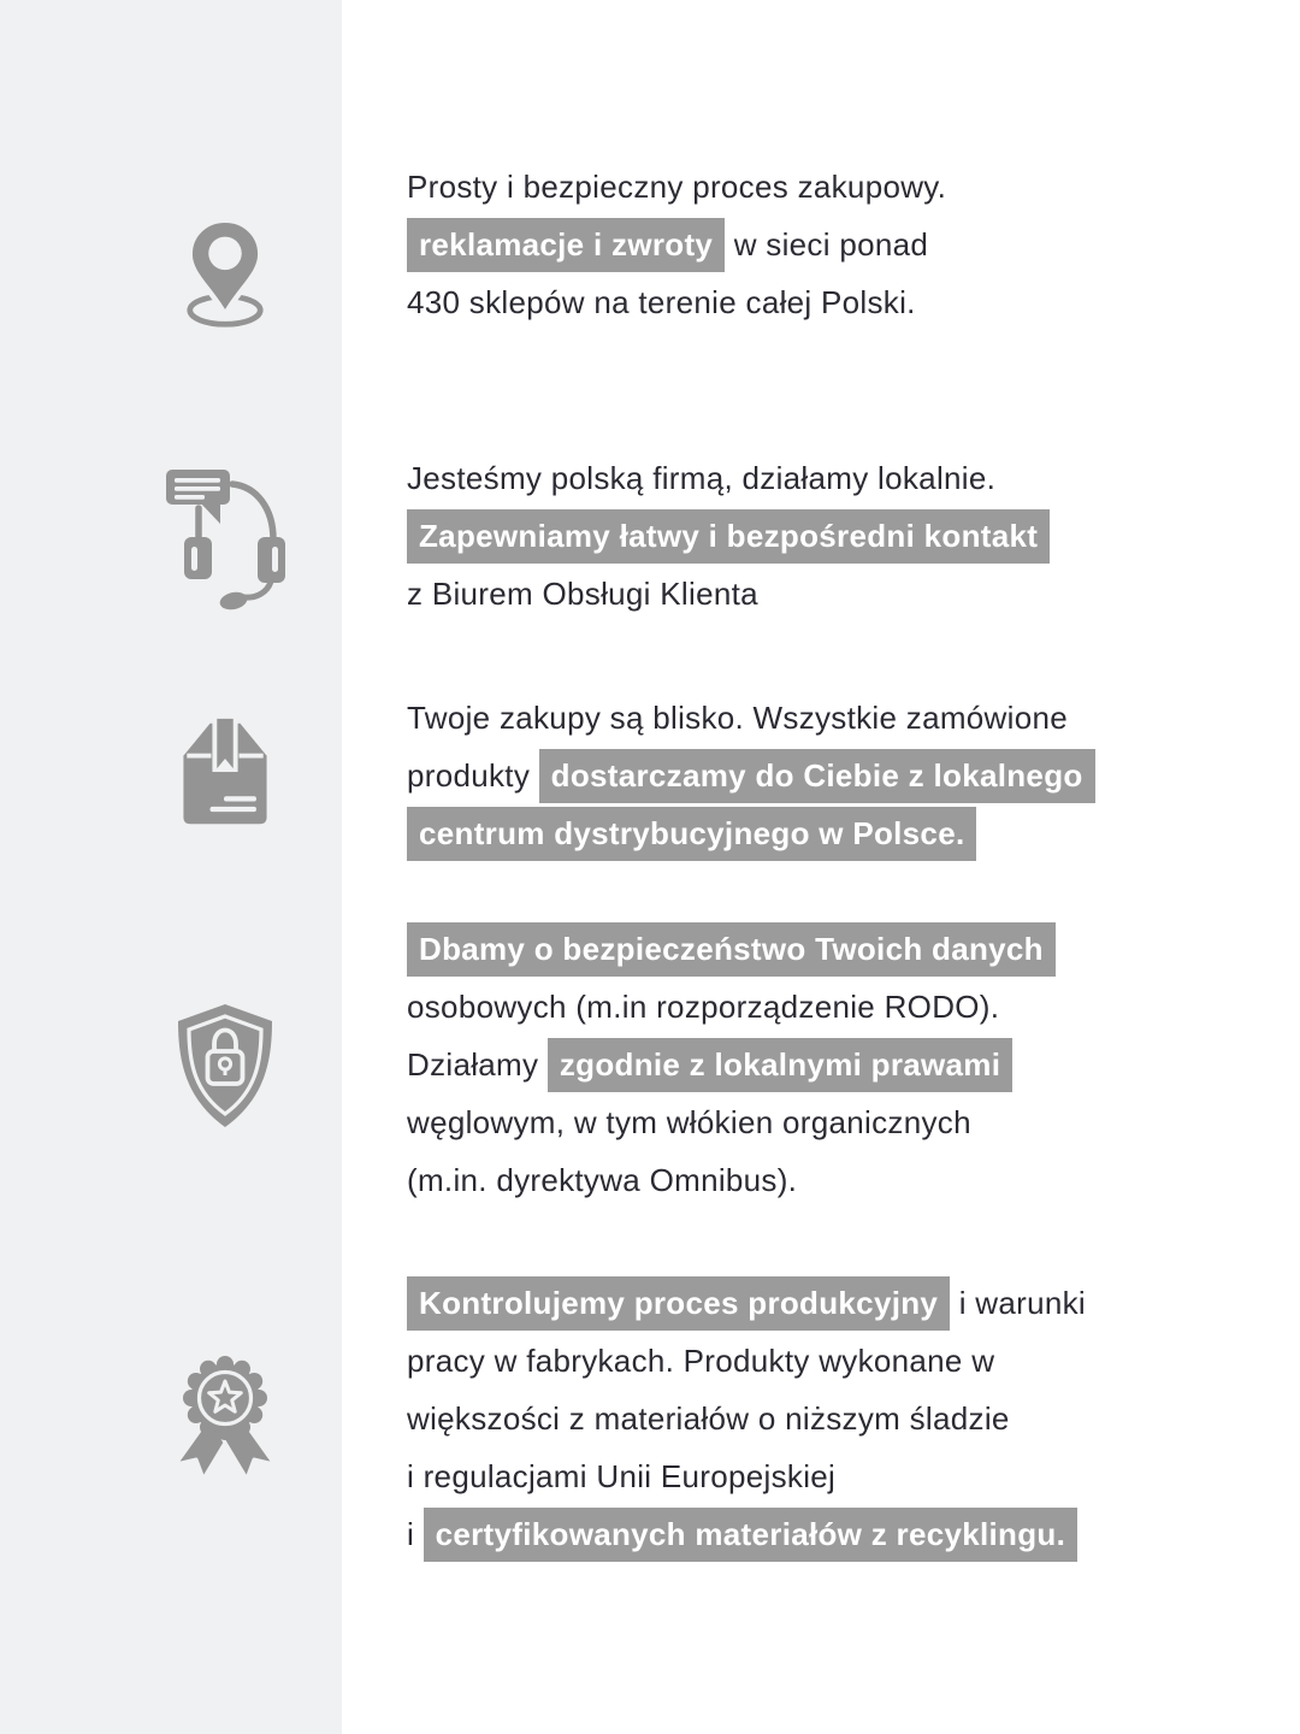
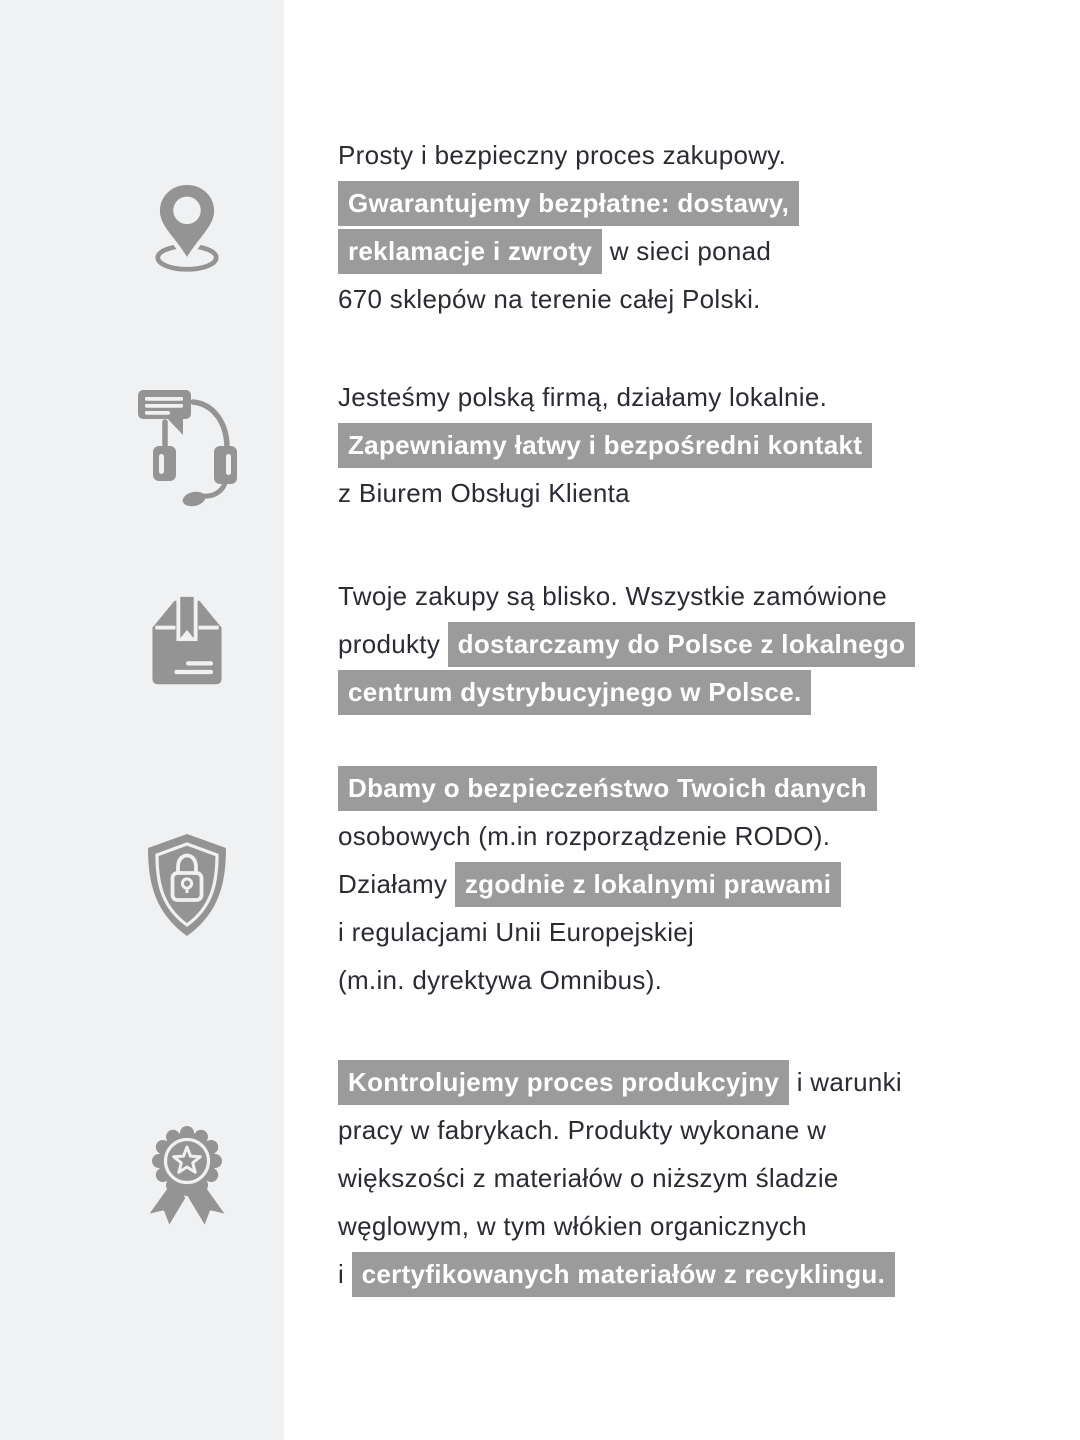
  Prosty i bezpieczny proces zakupowy.
+ Gwarantujemy bezpłatne: dostawy,
  reklamacje i zwroty w sieci ponad
- 430 sklepów na terenie całej Polski.
+ 670 sklepów na terenie całej Polski.
  Jesteśmy polską firmą, działamy lokalnie.
  Zapewniamy łatwy i bezpośredni kontakt
  z Biurem Obsługi Klienta
  Twoje zakupy są blisko. Wszystkie zamówione
- produkty dostarczamy do Ciebie z lokalnego
+ produkty dostarczamy do Polsce z lokalnego
  centrum dystrybucyjnego w Polsce.
  Dbamy o bezpieczeństwo Twoich danych
  osobowych (m.in rozporządzenie RODO).
  Działamy zgodnie z lokalnymi prawami
- węglowym, w tym włókien organicznych
+ i regulacjami Unii Europejskiej
  (m.in. dyrektywa Omnibus).
  Kontrolujemy proces produkcyjny i warunki
  pracy w fabrykach. Produkty wykonane w
  większości z materiałów o niższym śladzie
- i regulacjami Unii Europejskiej
+ węglowym, w tym włókien organicznych
  i certyfikowanych materiałów z recyklingu.
